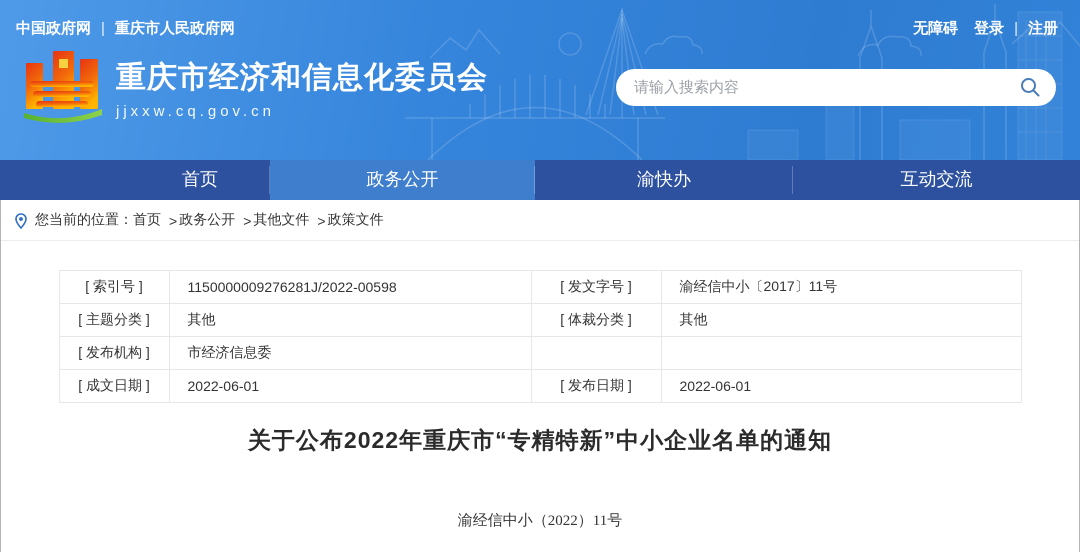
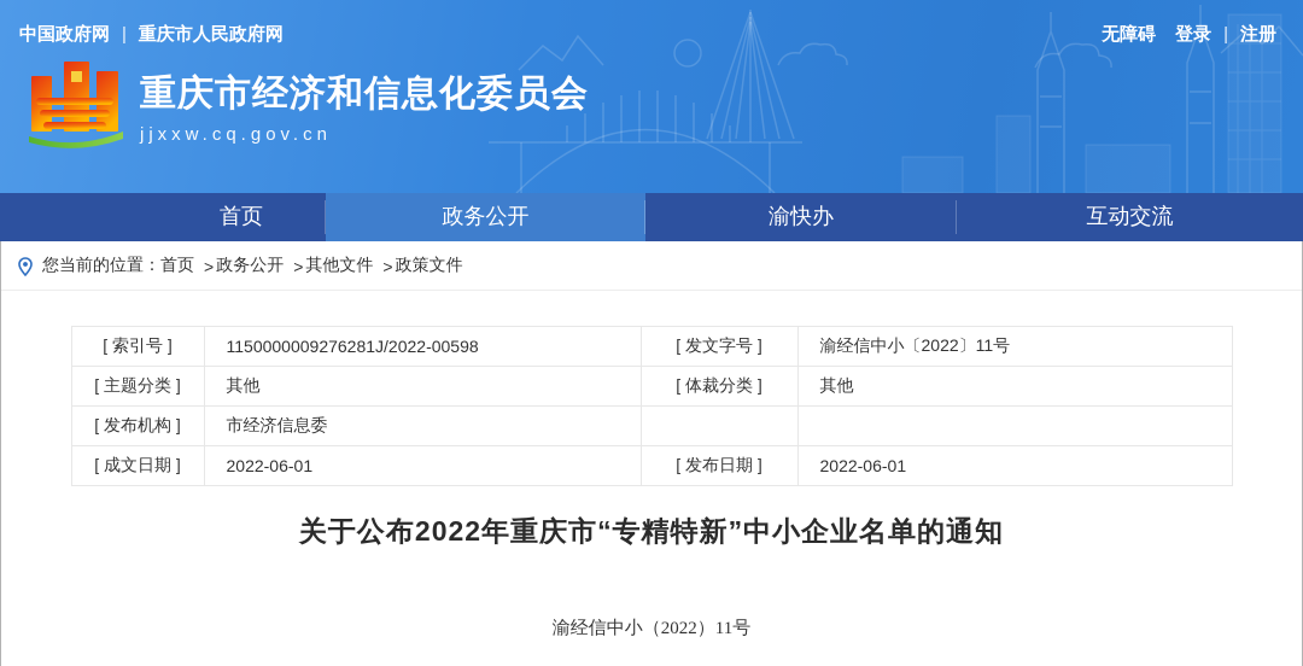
  中国政府网 | 重庆市人民政府网
  无障碍 登录 | 注册
  重庆市经济和信息化委员会
  jjxxw.cq.gov.cn
- 请输入搜索内容
  首页
  政务公开
  渝快办
  互动交流
  您当前的位置：
  首页
  >
  政务公开
  >
  其他文件
  >
  政策文件
- [ 索引号 ]	1150000009276281J/2022-00598	[ 发文字号 ]	渝经信中小〔2017〕11号
+ [ 索引号 ]	1150000009276281J/2022-00598	[ 发文字号 ]	渝经信中小〔2022〕11号
  [ 主题分类 ]	其他	[ 体裁分类 ]	其他
  [ 发布机构 ]	市经济信息委
  [ 成文日期 ]	2022-06-01	[ 发布日期 ]	2022-06-01
  关于公布2022年重庆市“专精特新”中小企业名单的通知
  渝经信中小（2022）11号
